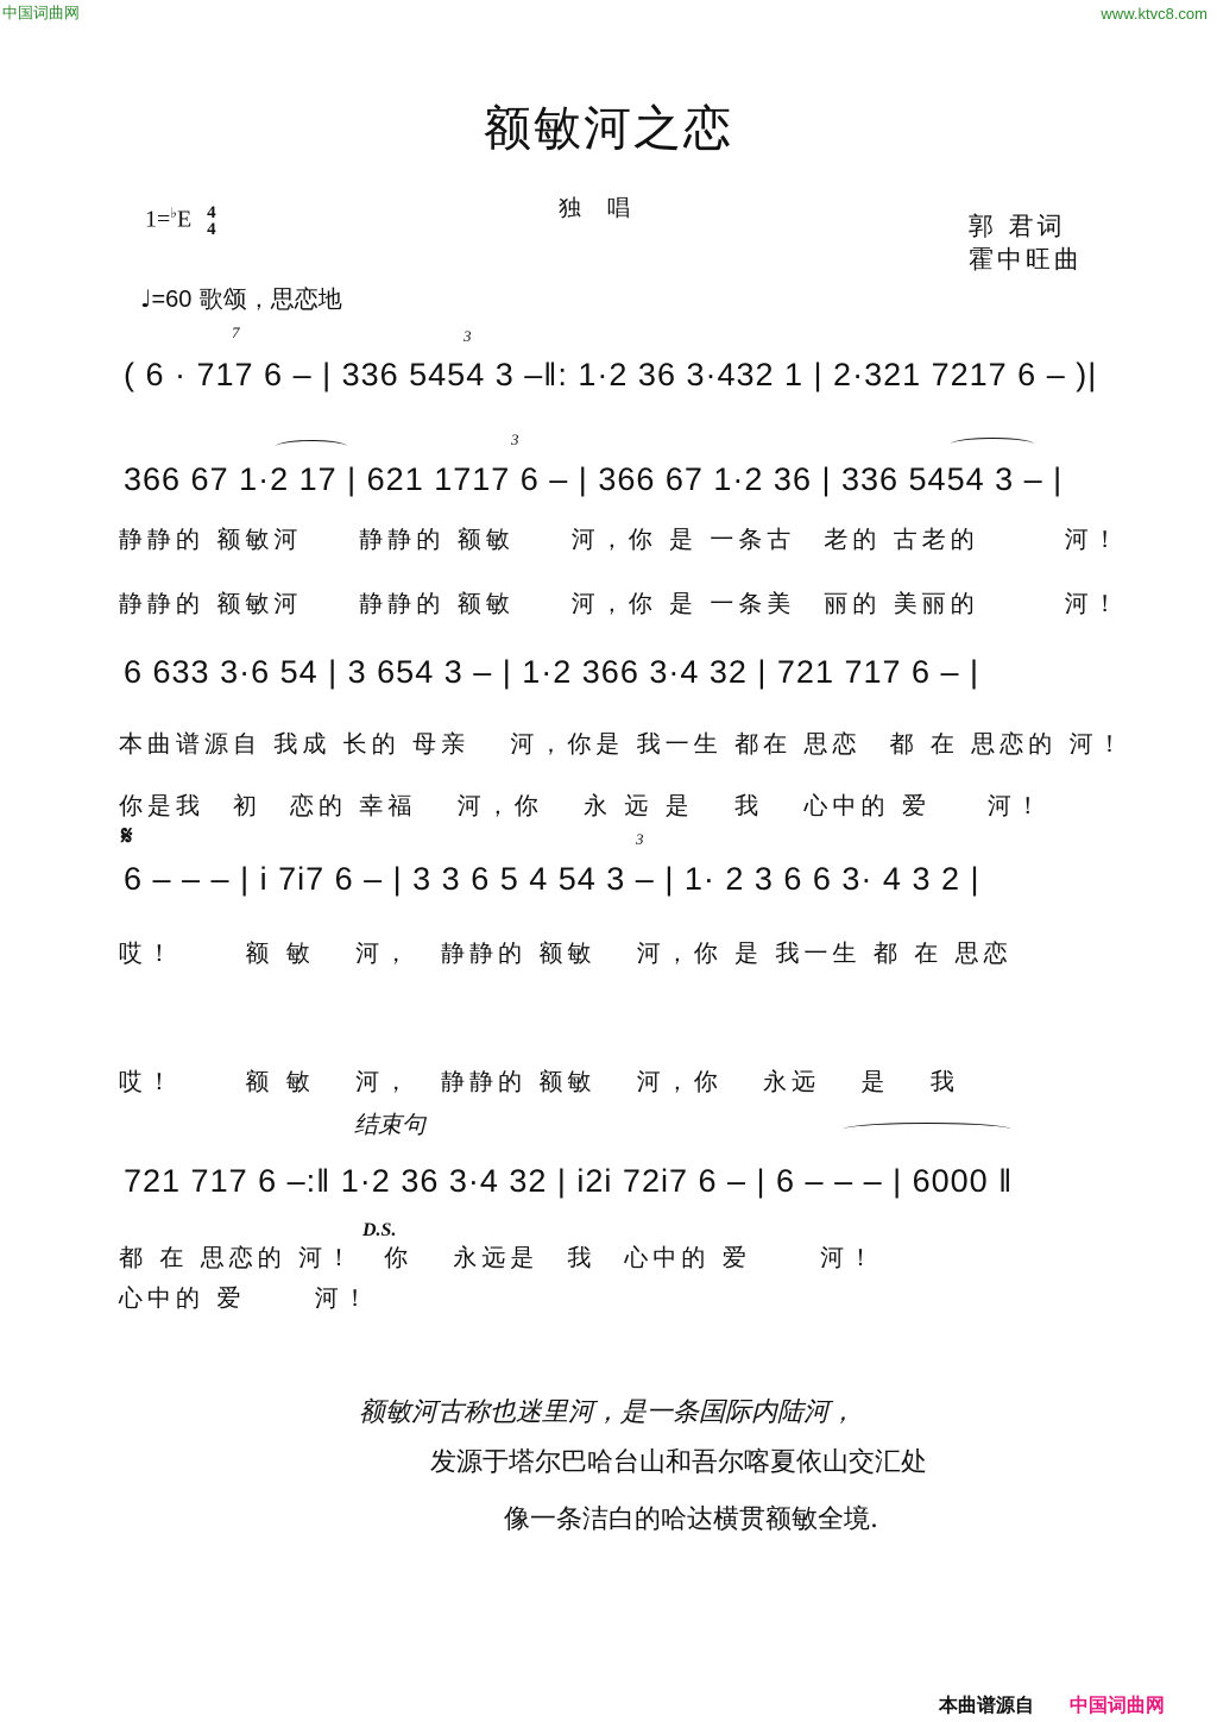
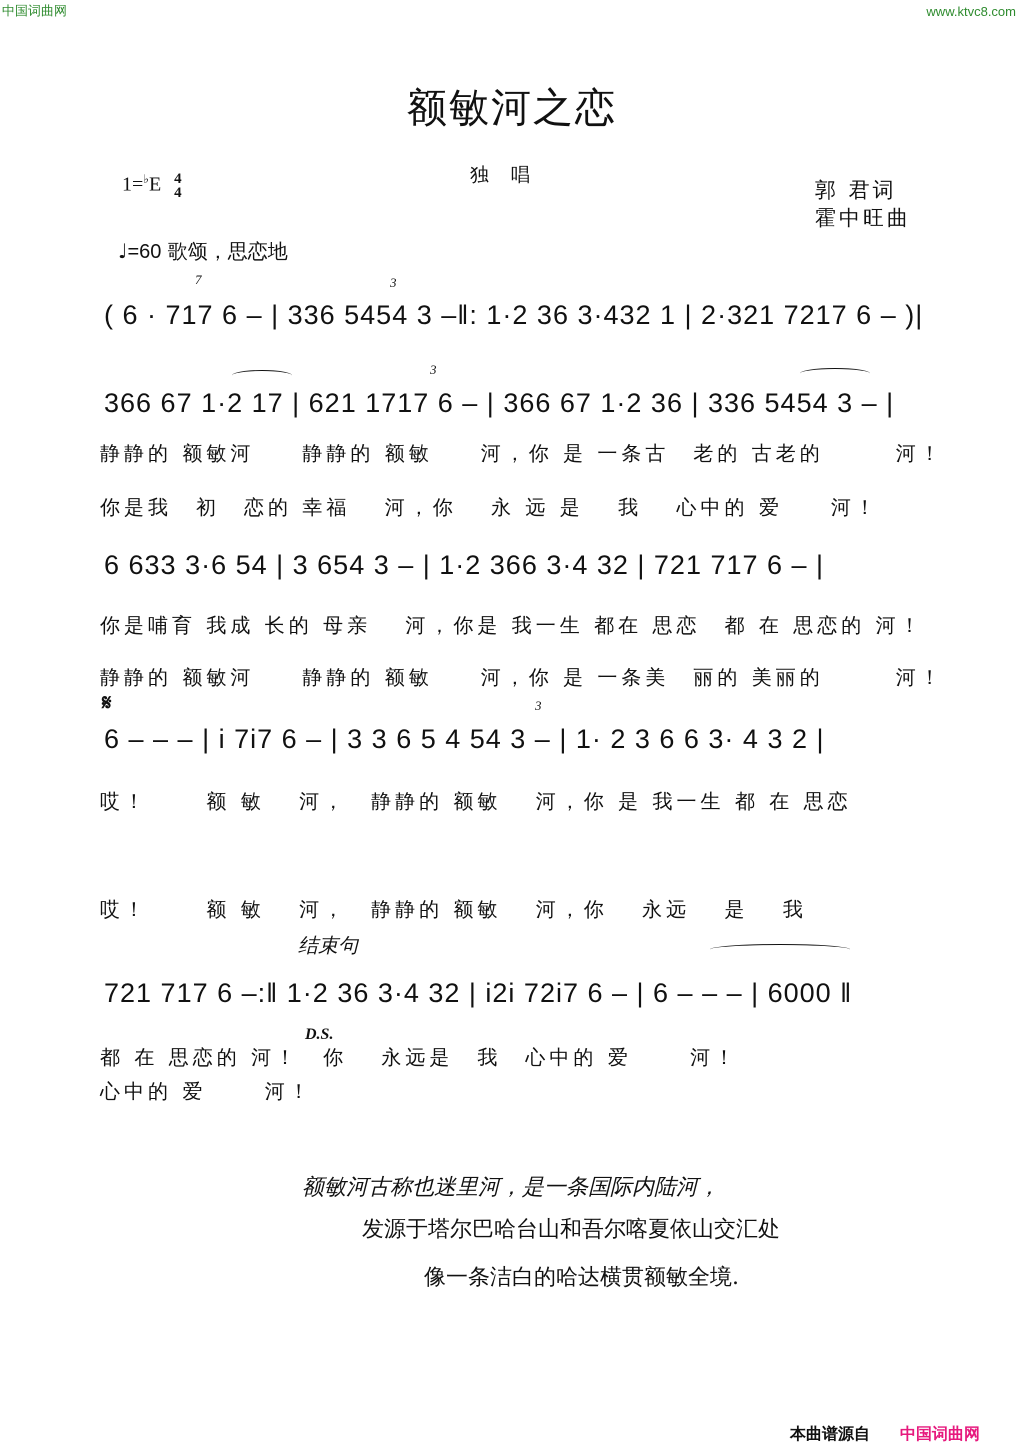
  中国词曲网
  www.ktvc8.com
  额敏河之恋
  独 唱
  1=♭E 4
  4
  郭 君词
  霍中旺曲
  ♩=60 歌颂，思恋地
  7
  3
  ( 6 · 717 6 – | 336 5454 3 –‖: 1·2 36 3·432 1 | 2·321 7217 6 – )|
  3
  366 67 1·2 17 | 621 1717 6 – | 366 67 1·2 36 | 336 5454 3 – |
  静静的 额敏河 静静的 额敏 河，你 是 一条古 老的 古老的 河！
- 静静的 额敏河 静静的 额敏 河，你 是 一条美 丽的 美丽的 河！
+ 你是我 初 恋的 幸福 河，你 永 远 是 我 心中的 爱 河！
  6 633 3·6 54 | 3 654 3 – | 1·2 366 3·4 32 | 721 717 6 – |
- 本曲谱源自 我成 长的 母亲 河，你是 我一生 都在 思恋 都 在 思恋的 河！
+ 你是哺育 我成 长的 母亲 河，你是 我一生 都在 思恋 都 在 思恋的 河！
- 你是我 初 恋的 幸福 河，你 永 远 是 我 心中的 爱 河！
+ 静静的 额敏河 静静的 额敏 河，你 是 一条美 丽的 美丽的 河！
  𝄋
  3
  6 – – – | i 7i7 6 – | 3 3 6 5 4 54 3 – | 1· 2 3 6 6 3· 4 3 2 |
  哎！ 额 敏 河， 静静的 额敏 河，你 是 我一生 都 在 思恋
  哎！ 额 敏 河， 静静的 额敏 河，你 永远 是 我
  结束句
  721 717 6 –:‖ 1·2 36 3·4 32 | i2i 72i7 6 – | 6 – – – | 6000 ‖
  D.S.
  都 在 思恋的 河！ 你 永远是 我 心中的 爱 河！
  心中的 爱 河！
  额敏河古称也迷里河，是一条国际内陆河，
  发源于塔尔巴哈台山和吾尔喀夏依山交汇处
  像一条洁白的哈达横贯额敏全境.
  本曲谱源自
  中国词曲网
